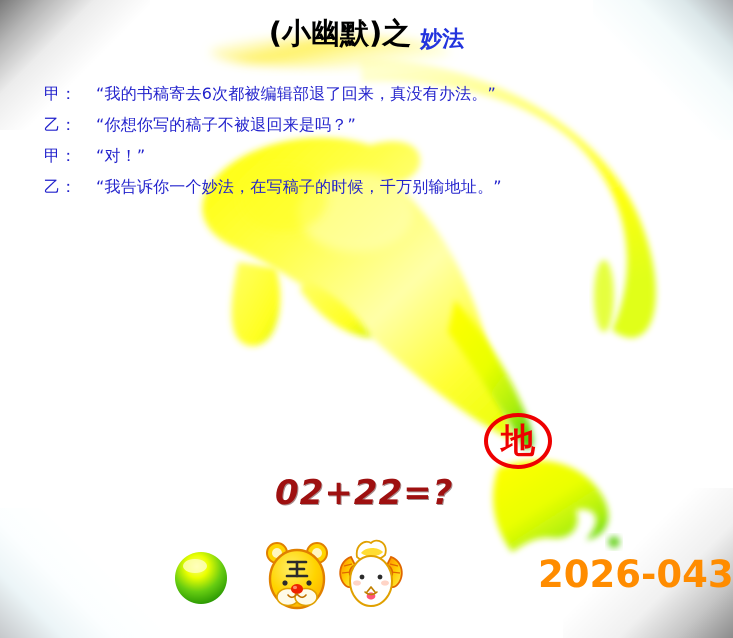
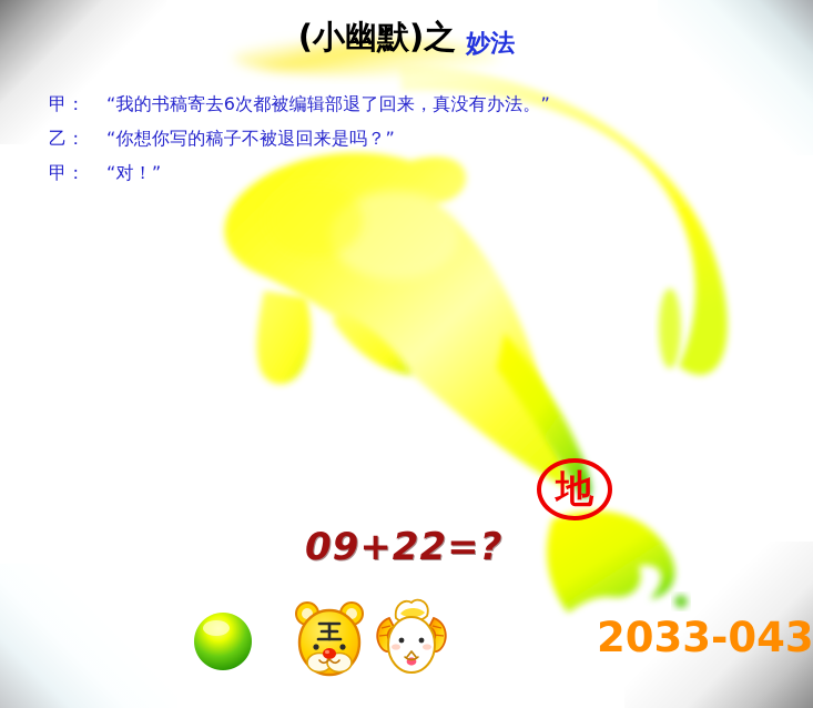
  (小幽默)之 妙法
  甲： “我的书稿寄去6次都被编辑部退了回来，真没有办法。”
  乙： “你想你写的稿子不被退回来是吗？”
  甲： “对！”
- 乙： “我告诉你一个妙法，在写稿子的时候，千万别输地址。”
  地
- 02+22=?
+ 09+22=?
- 2026-043
+ 2033-043
